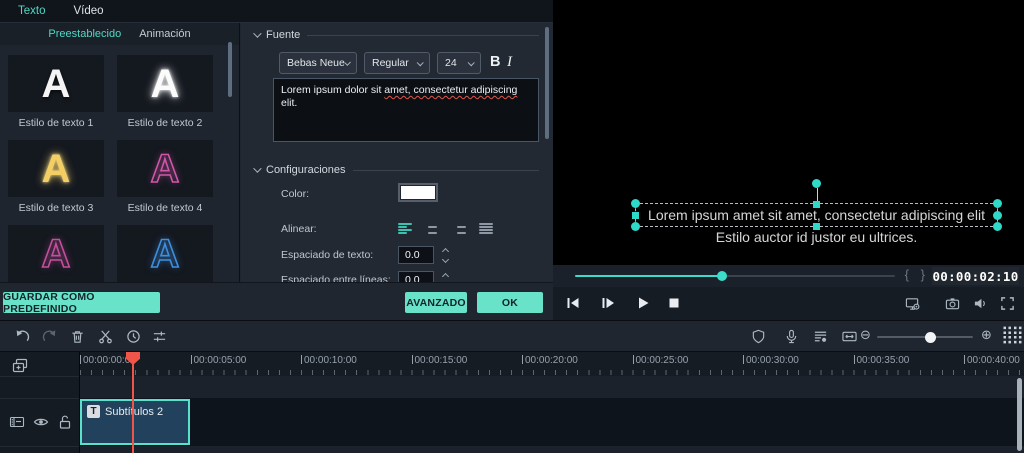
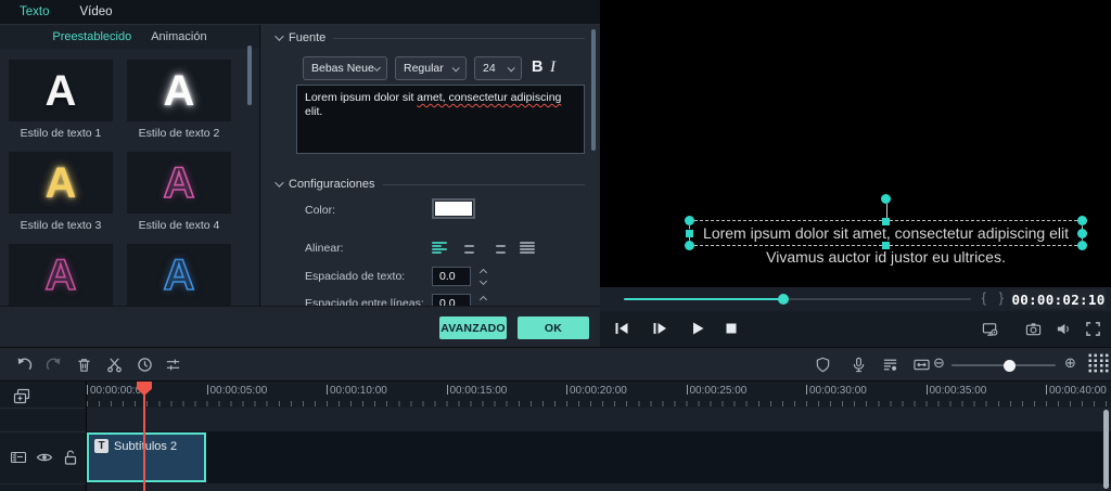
  Texto
  Vídeo
  Preestablecido
  Animación
  A
  Estilo de texto 1
  A
  Estilo de texto 2
  A
  Estilo de texto 3
  A
  Estilo de texto 4
  A
  A
  Fuente
  Bebas Neue
  Regular
  24
  B
  I
  Lorem ipsum dolor sit amet, consectetur adipiscing elit.
  Configuraciones
  Color:
  Alinear:
  Espaciado de texto:
  0.0
  Espaciado entre líneas:
  0.0
- GUARDAR COMO PREDEFINIDO
  AVANZADO
  OK
- Lorem ipsum amet sit amet, consectetur adipiscing elit
+ Lorem ipsum dolor sit amet, consectetur adipiscing elit
- Estilo auctor id justor eu ultrices.
+ Vivamus auctor id justor eu ultrices.
  {
  }
  00:00:02:10
  ⊖
  ⊕
  ⣿⣿
  00:00:00:0
  00:00:05:00
  00:00:10:00
  00:00:15:00
  00:00:20:00
  00:00:25:00
  00:00:30:00
  00:00:35:00
  00:00:40:00
  T
  Subtíulos 2
